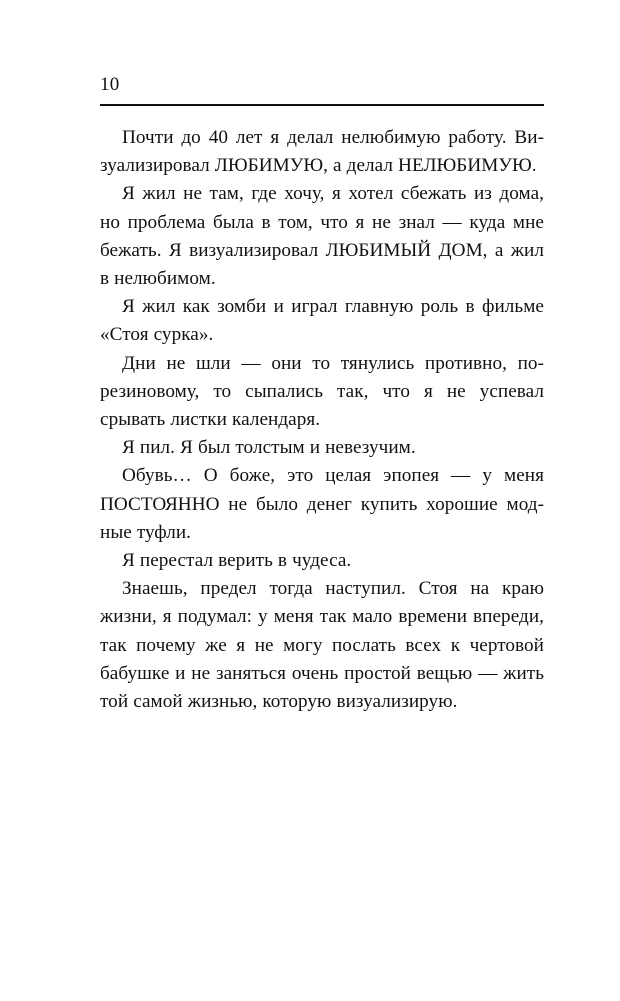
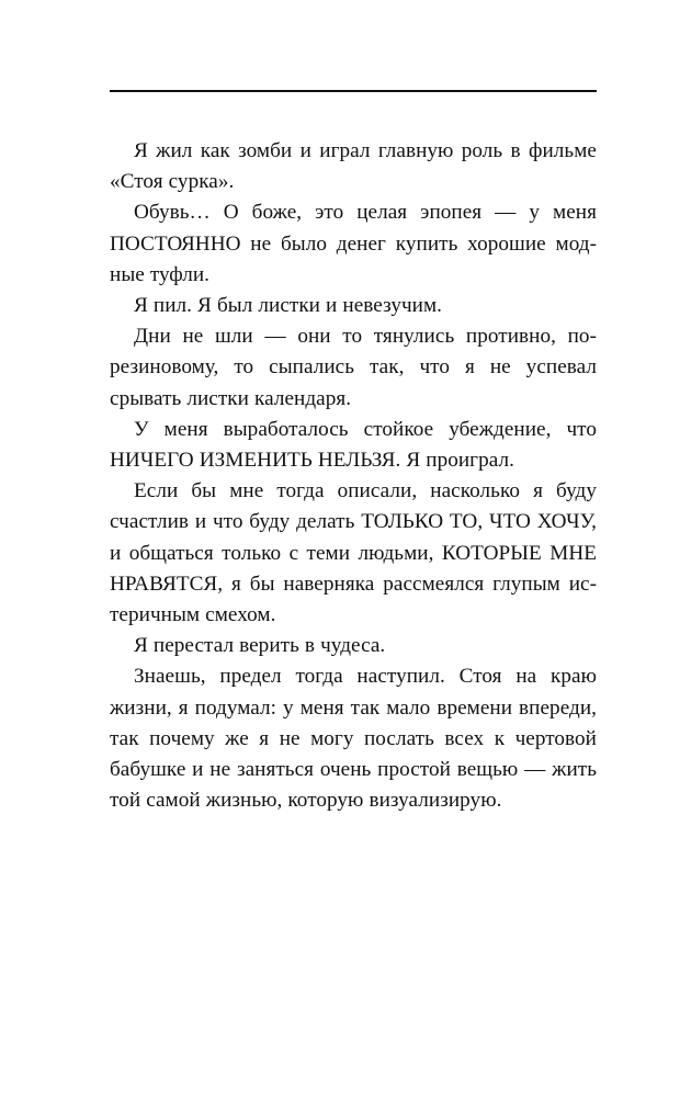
- 10
- Почти до 40 лет я делал нелюбимую работу. Ви­зуализировал ЛЮБИМУЮ, а делал НЕЛЮБИМУЮ.
- Я жил не там, где хочу, я хотел сбежать из дома, но проблема была в том, что я не знал — куда мне бежать. Я визуализировал ЛЮБИМЫЙ ДОМ, а жил в нелюбимом.
  Я жил как зомби и играл главную роль в филь­ме «Стоя сурка».
- Дни не шли — они то тянулись противно, по-резиновому, то сыпались так, что я не успевал срывать листки календаря.
+ Обувь… О боже, это целая эпопея — у меня ПОСТОЯННО не было денег купить хорошие мод­ные туфли.
- Я пил. Я был толстым и невезучим.
+ Я пил. Я был листки и невезучим.
- Обувь… О боже, это целая эпопея — у меня ПОСТОЯННО не было денег купить хорошие мод­ные туфли.
+ Дни не шли — они то тянулись противно, по-резиновому, то сыпались так, что я не успевал срывать листки календаря.
+ У меня выработалось стойкое убеждение, что НИЧЕГО ИЗМЕНИТЬ НЕЛЬЗЯ. Я проиграл.
+ Если бы мне тогда описали, насколько я буду счастлив и что буду делать ТОЛЬКО ТО, ЧТО ХОЧУ, и общаться только с теми людьми, КОТОРЫЕ МНЕ НРАВЯТСЯ, я бы наверняка рассмеялся глупым ис­теричным смехом.
  Я перестал верить в чудеса.
  Знаешь, предел тогда наступил. Стоя на краю жизни, я подумал: у меня так мало времени впереди, так почему же я не могу послать всех к чертовой бабушке и не заняться очень простой вещью — жить той самой жизнью, которую ви­зуализирую.
